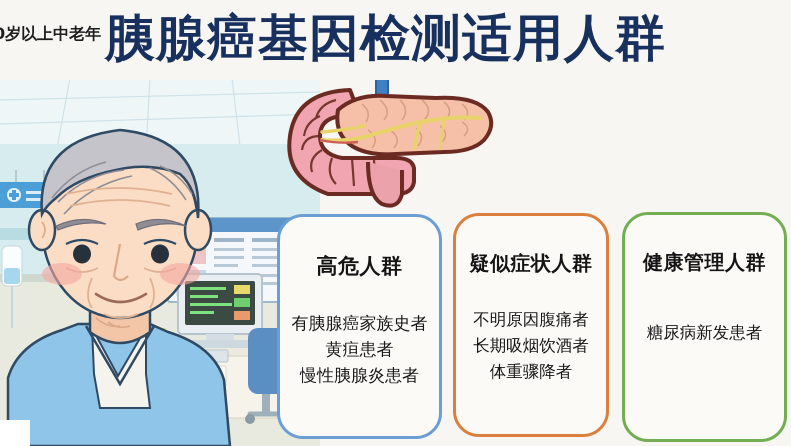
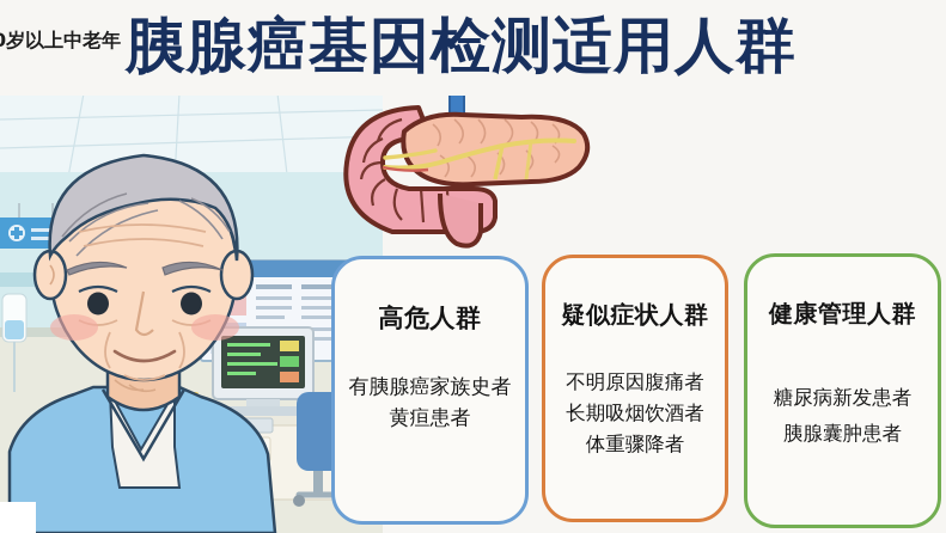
  岁以上中老年
  胰腺癌基因检测适用人群
  高危人群
  有胰腺癌家族史者
  黄疸患者
- 慢性胰腺炎患者
  疑似症状人群
  不明原因腹痛者
  长期吸烟饮酒者
  体重骤降者
  健康管理人群
  糖尿病新发患者
+ 胰腺囊肿患者
